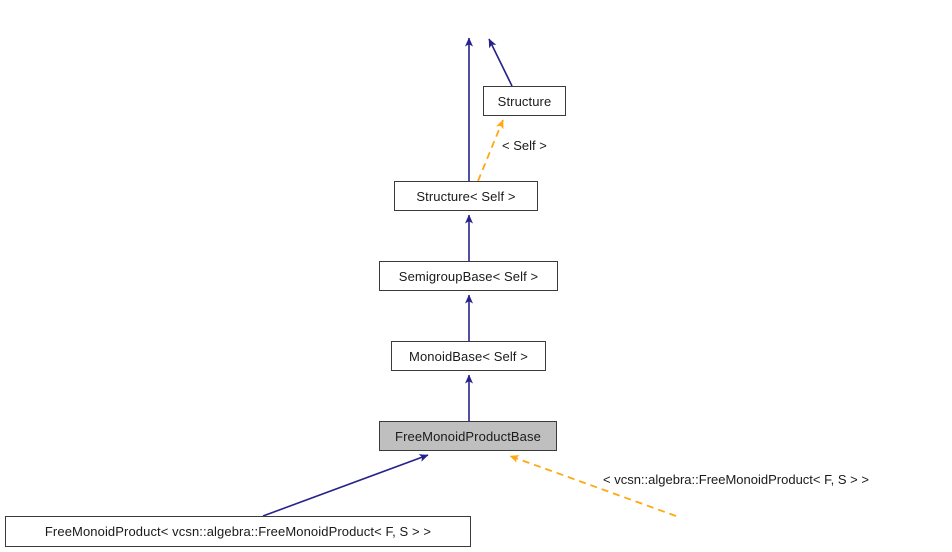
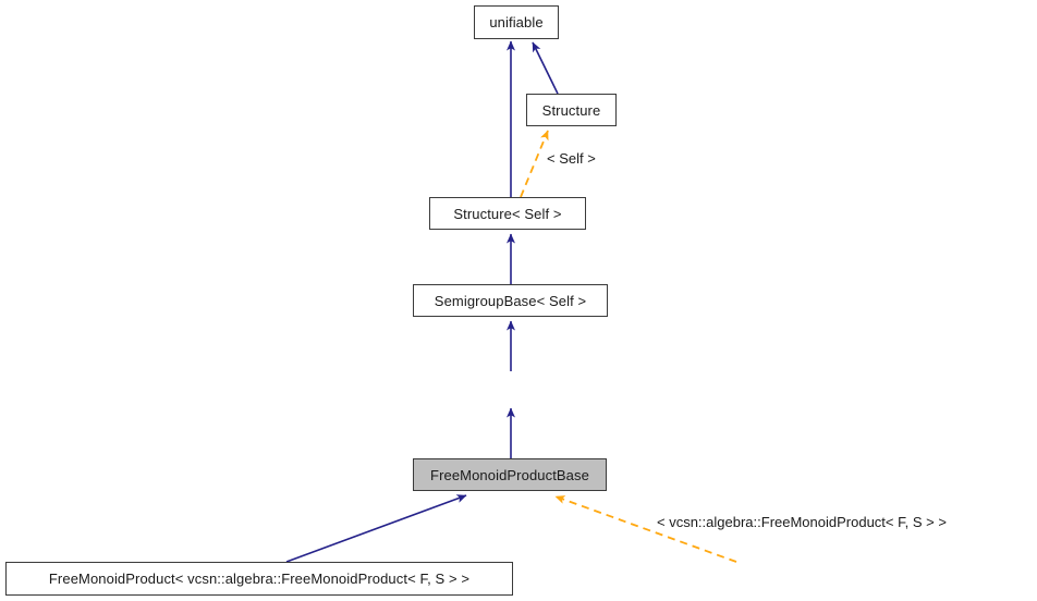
+ unifiable
  Structure
  Structure< Self >
  SemigroupBase< Self >
- MonoidBase< Self >
  FreeMonoidProductBase
  FreeMonoidProduct< vcsn::algebra::FreeMonoidProduct< F, S > >
  < Self >
  < vcsn::algebra::FreeMonoidProduct< F, S > >
